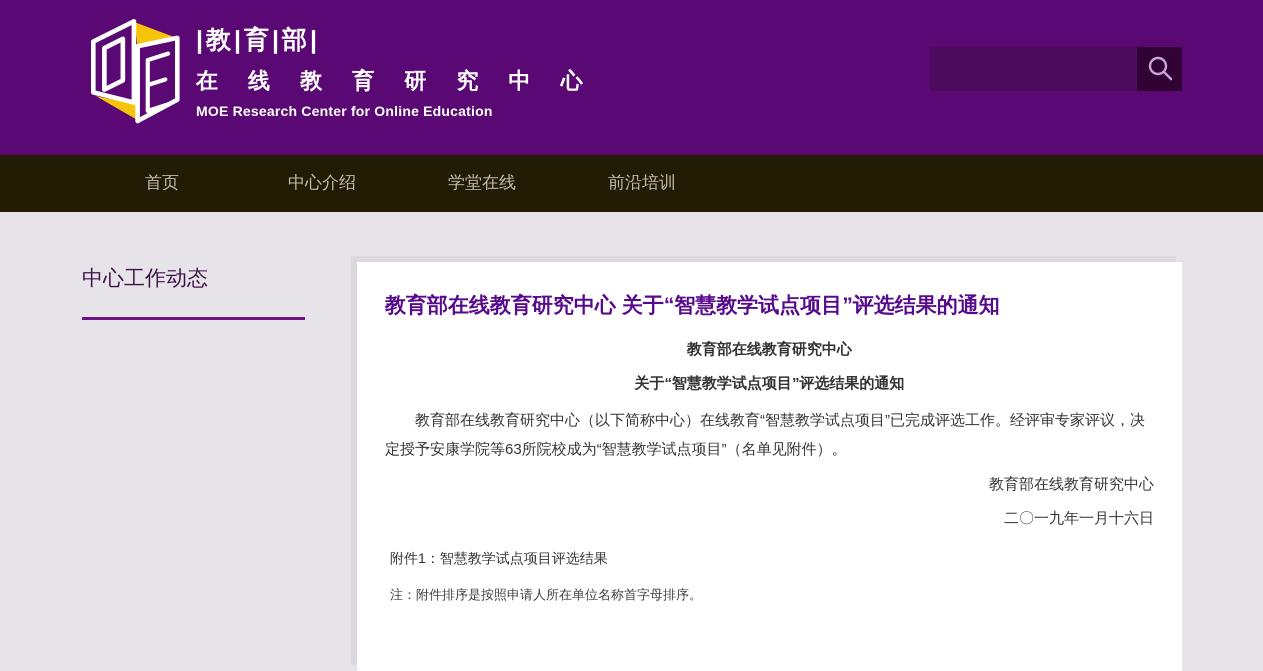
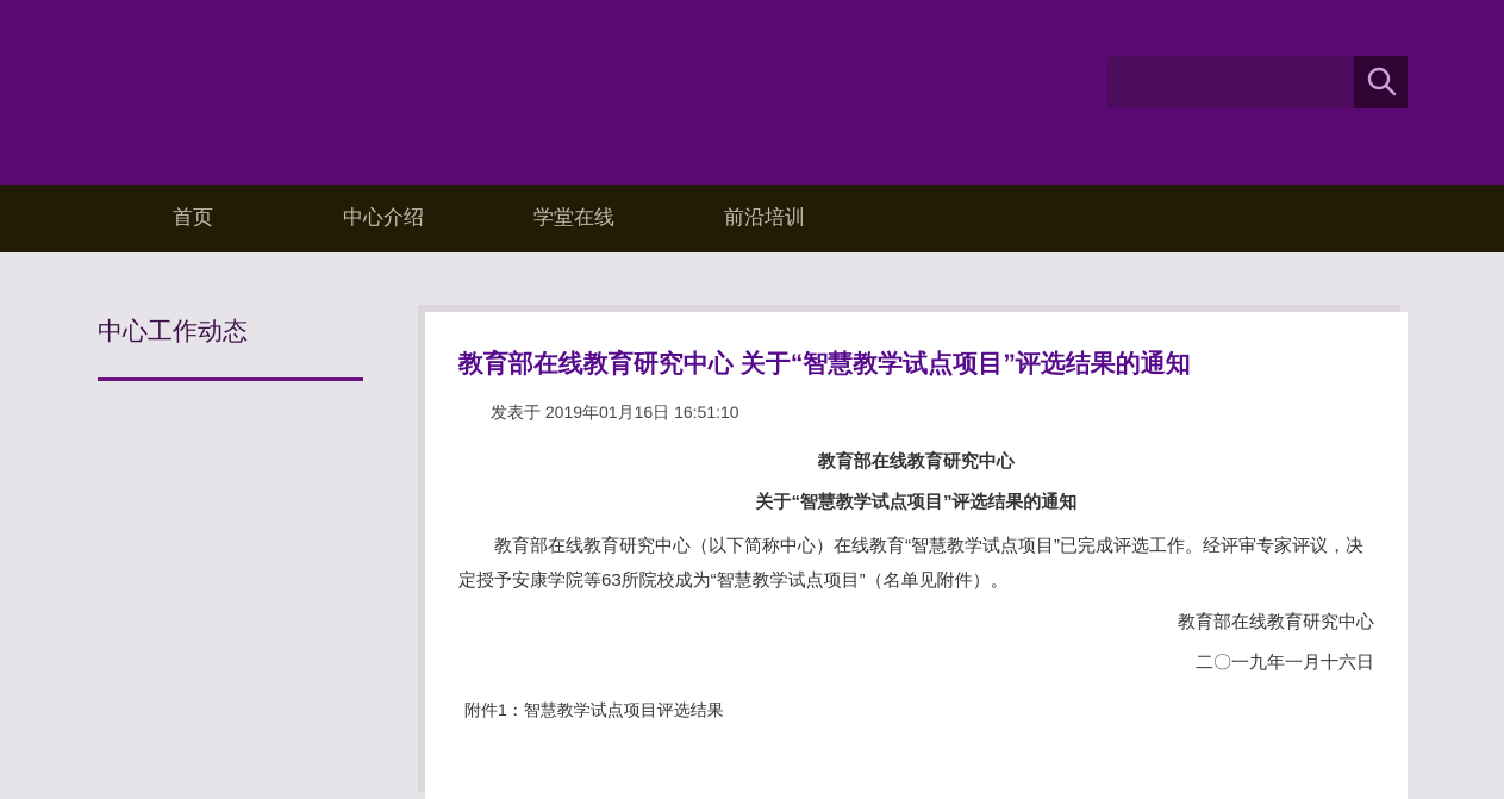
- |教|育|部|
- 在 线 教 育 研 究 中 心
- MOE Research Center for Online Education
  首页
  中心介绍
  学堂在线
  前沿培训
  中心工作动态
  教育部在线教育研究中心 关于“智慧教学试点项目”评选结果的通知
+ 发表于 2019年01月16日 16:51:10
  教育部在线教育研究中心
  关于“智慧教学试点项目”评选结果的通知
  教育部在线教育研究中心（以下简称中心）在线教育“智慧教学试点项目”已完成评选工作。经评审专家评议，决定授予安康学院等63所院校成为“智慧教学试点项目”（名单见附件）。
  教育部在线教育研究中心
  二〇一九年一月十六日
  附件1：智慧教学试点项目评选结果
- 注：附件排序是按照申请人所在单位名称首字母排序。
